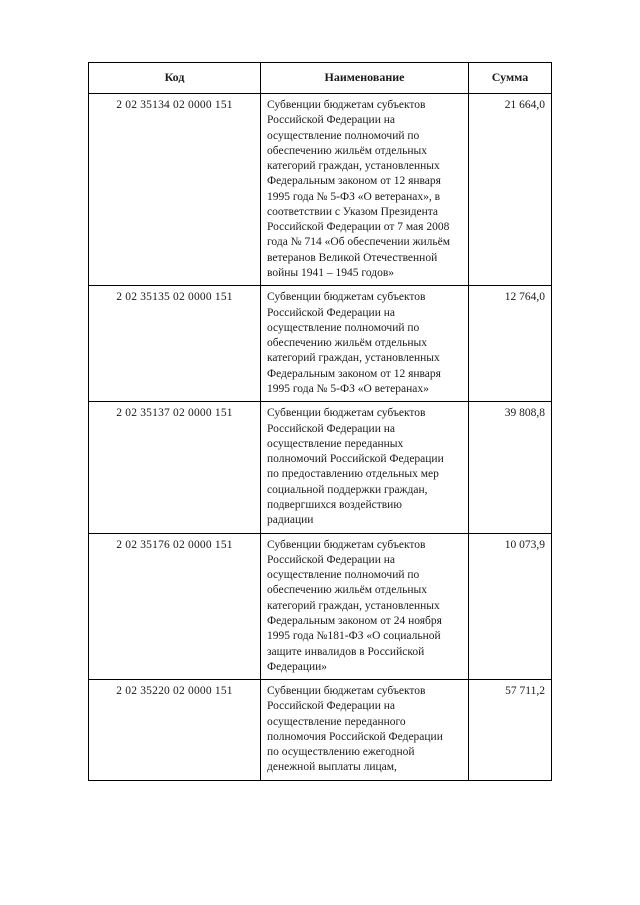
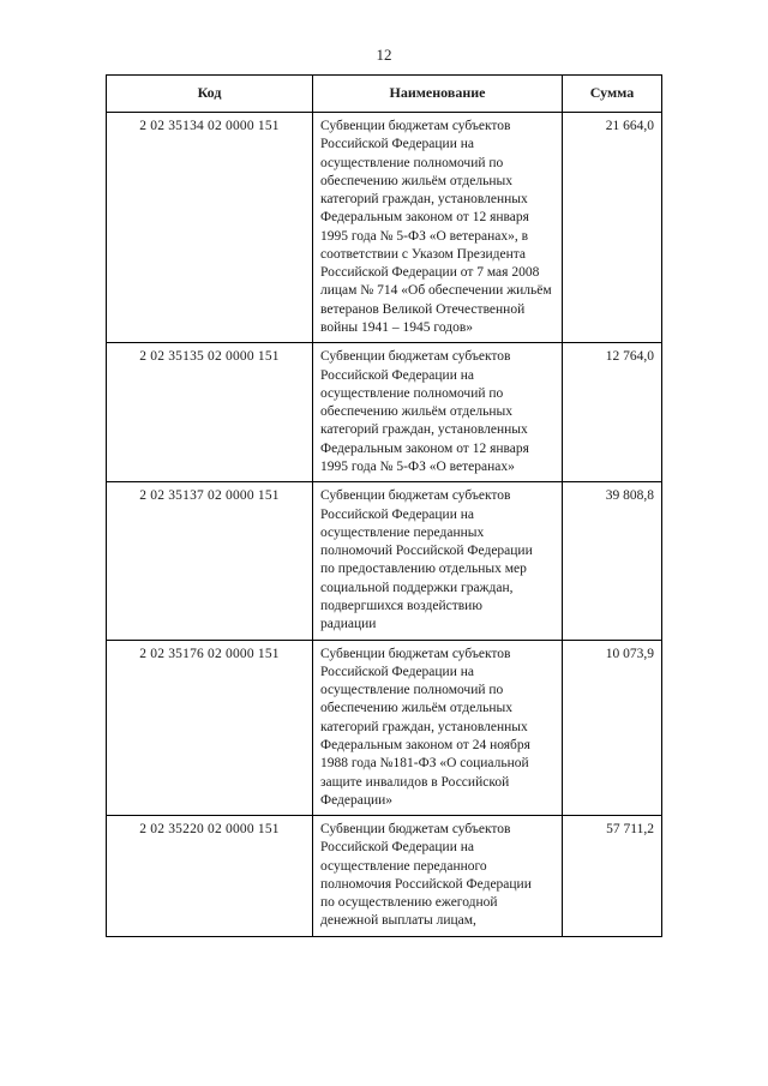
+ 12
  Код	Наименование	Сумма
- 2 02 35134 02 0000 151	Субвенции бюджетам субъектовРоссийской Федерации наосуществление полномочий пообеспечению жильём отдельныхкатегорий граждан, установленныхФедеральным законом от 12 января1995 года № 5-ФЗ «О ветеранах», всоответствии с Указом ПрезидентаРоссийской Федерации от 7 мая 2008года № 714 «Об обеспечении жильёмветеранов Великой Отечественнойвойны 1941 – 1945 годов»	21 664,0
+ 2 02 35134 02 0000 151	Субвенции бюджетам субъектовРоссийской Федерации наосуществление полномочий пообеспечению жильём отдельныхкатегорий граждан, установленныхФедеральным законом от 12 января1995 года № 5-ФЗ «О ветеранах», всоответствии с Указом ПрезидентаРоссийской Федерации от 7 мая 2008лицам № 714 «Об обеспечении жильёмветеранов Великой Отечественнойвойны 1941 – 1945 годов»	21 664,0
  2 02 35135 02 0000 151	Субвенции бюджетам субъектовРоссийской Федерации наосуществление полномочий пообеспечению жильём отдельныхкатегорий граждан, установленныхФедеральным законом от 12 января1995 года № 5-ФЗ «О ветеранах»	12 764,0
  2 02 35137 02 0000 151	Субвенции бюджетам субъектовРоссийской Федерации наосуществление переданныхполномочий Российской Федерациипо предоставлению отдельных мерсоциальной поддержки граждан,подвергшихся воздействиюрадиации	39 808,8
- 2 02 35176 02 0000 151	Субвенции бюджетам субъектовРоссийской Федерации наосуществление полномочий пообеспечению жильём отдельныхкатегорий граждан, установленныхФедеральным законом от 24 ноября1995 года №181-ФЗ «О социальнойзащите инвалидов в РоссийскойФедерации»	10 073,9
+ 2 02 35176 02 0000 151	Субвенции бюджетам субъектовРоссийской Федерации наосуществление полномочий пообеспечению жильём отдельныхкатегорий граждан, установленныхФедеральным законом от 24 ноября1988 года №181-ФЗ «О социальнойзащите инвалидов в РоссийскойФедерации»	10 073,9
  2 02 35220 02 0000 151	Субвенции бюджетам субъектовРоссийской Федерации наосуществление переданногополномочия Российской Федерациипо осуществлению ежегоднойденежной выплаты лицам,	57 711,2
